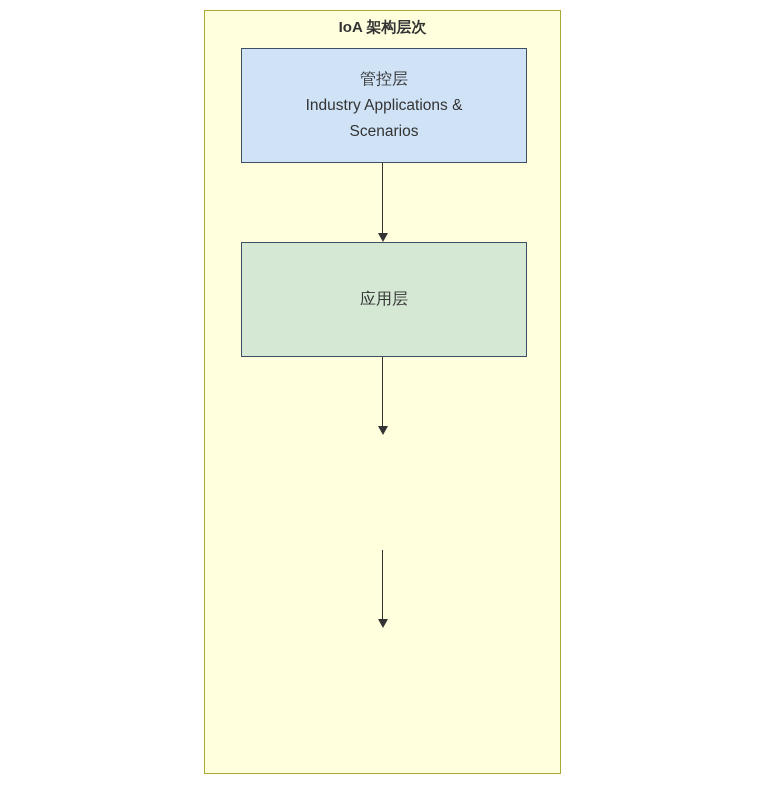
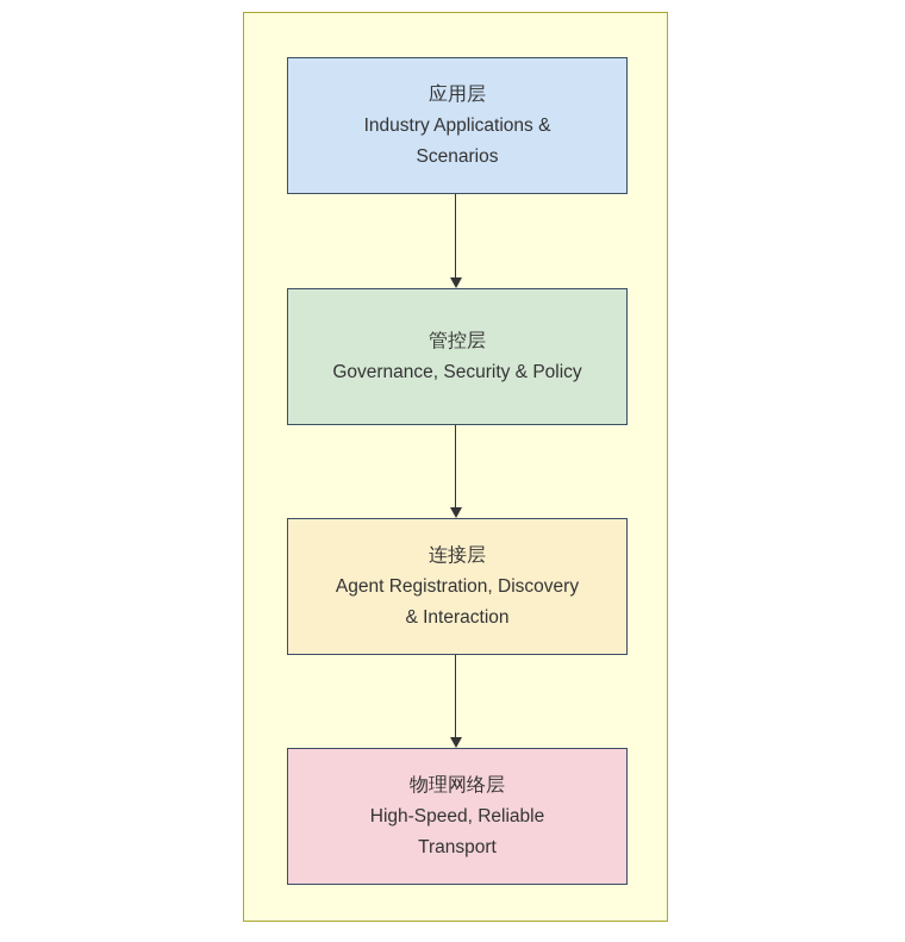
- IoA 架构层次
- 管控层
+ 应用层
  Industry Applications & Scenarios
- 应用层
+ 管控层
+ Governance, Security & Policy
+ 连接层
+ Agent Registration, Discovery & Interaction
+ 物理网络层
+ High-Speed, Reliable Transport
